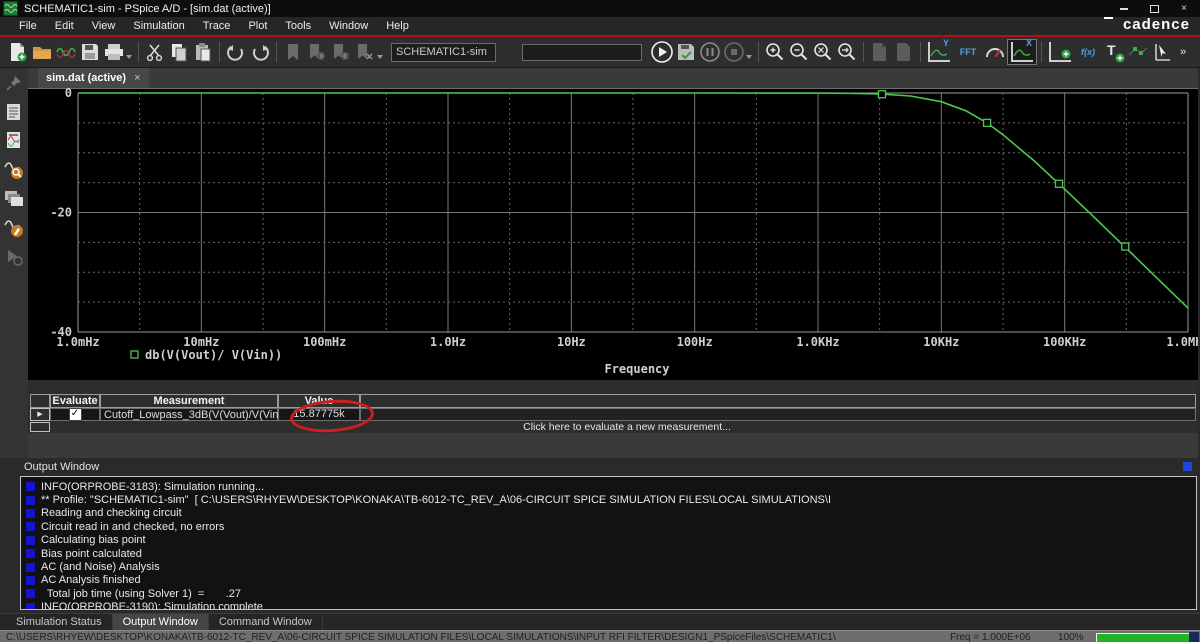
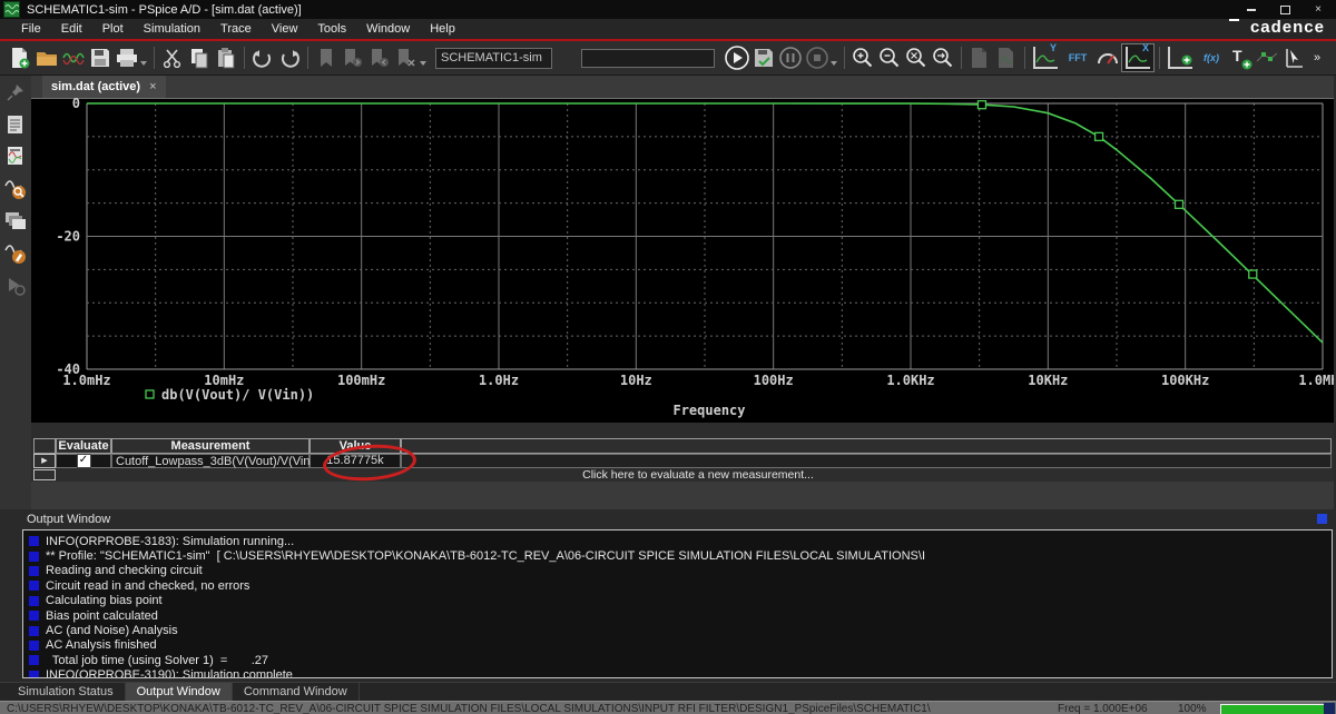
  SCHEMATIC1-sim - PSpice A/D - [sim.dat (active)]
  ×
  File
  Edit
- View
+ Plot
  Simulation
  Trace
- Plot
+ View
  Tools
  Window
  Help
  cadence
  SCHEMATIC1-sim
  Y
  FFT
  X
  f(x)
  T
  »
  sim.dat (active)
  ×
  0
  -20
  -40
  1.0mHz
  10mHz
  100mHz
  1.0Hz
  10Hz
  100Hz
  1.0KHz
  10KHz
  100KHz
  db(V(Vout)/ V(Vin))
  Frequency
  Evaluate
  Measurement
  Value
  ✓
  Cutoff_Lowpass_3dB(V(Vout)/V(Vin
  15.87775k
  Click here to evaluate a new measurement...
  Output Window
  INFO(ORPROBE-3183): Simulation running...
  ** Profile: "SCHEMATIC1-sim" [ C:\USERS\RHYEW\DESKTOP\KONAKA\TB-6012-TC_REV_A\06-CIRCUIT SPICE SIMULATION FILES\LOCAL SIMULATIONS\I
  Reading and checking circuit
  Circuit read in and checked, no errors
  Calculating bias point
  Bias point calculated
  AC (and Noise) Analysis
  AC Analysis finished
  Total job time (using Solver 1) = .27
  INFO(ORPROBE-3190): Simulation complete
  Simulation Status
  Output Window
  Command Window
  C:\USERS\RHYEW\DESKTOP\KONAKA\TB-6012-TC_REV_A\06-CIRCUIT SPICE SIMULATION FILES\LOCAL SIMULATIONS\INPUT RFI FILTER\DESIGN1_PSpiceFiles\SCHEMATIC1\
  Freq = 1.000E+06
  100%
